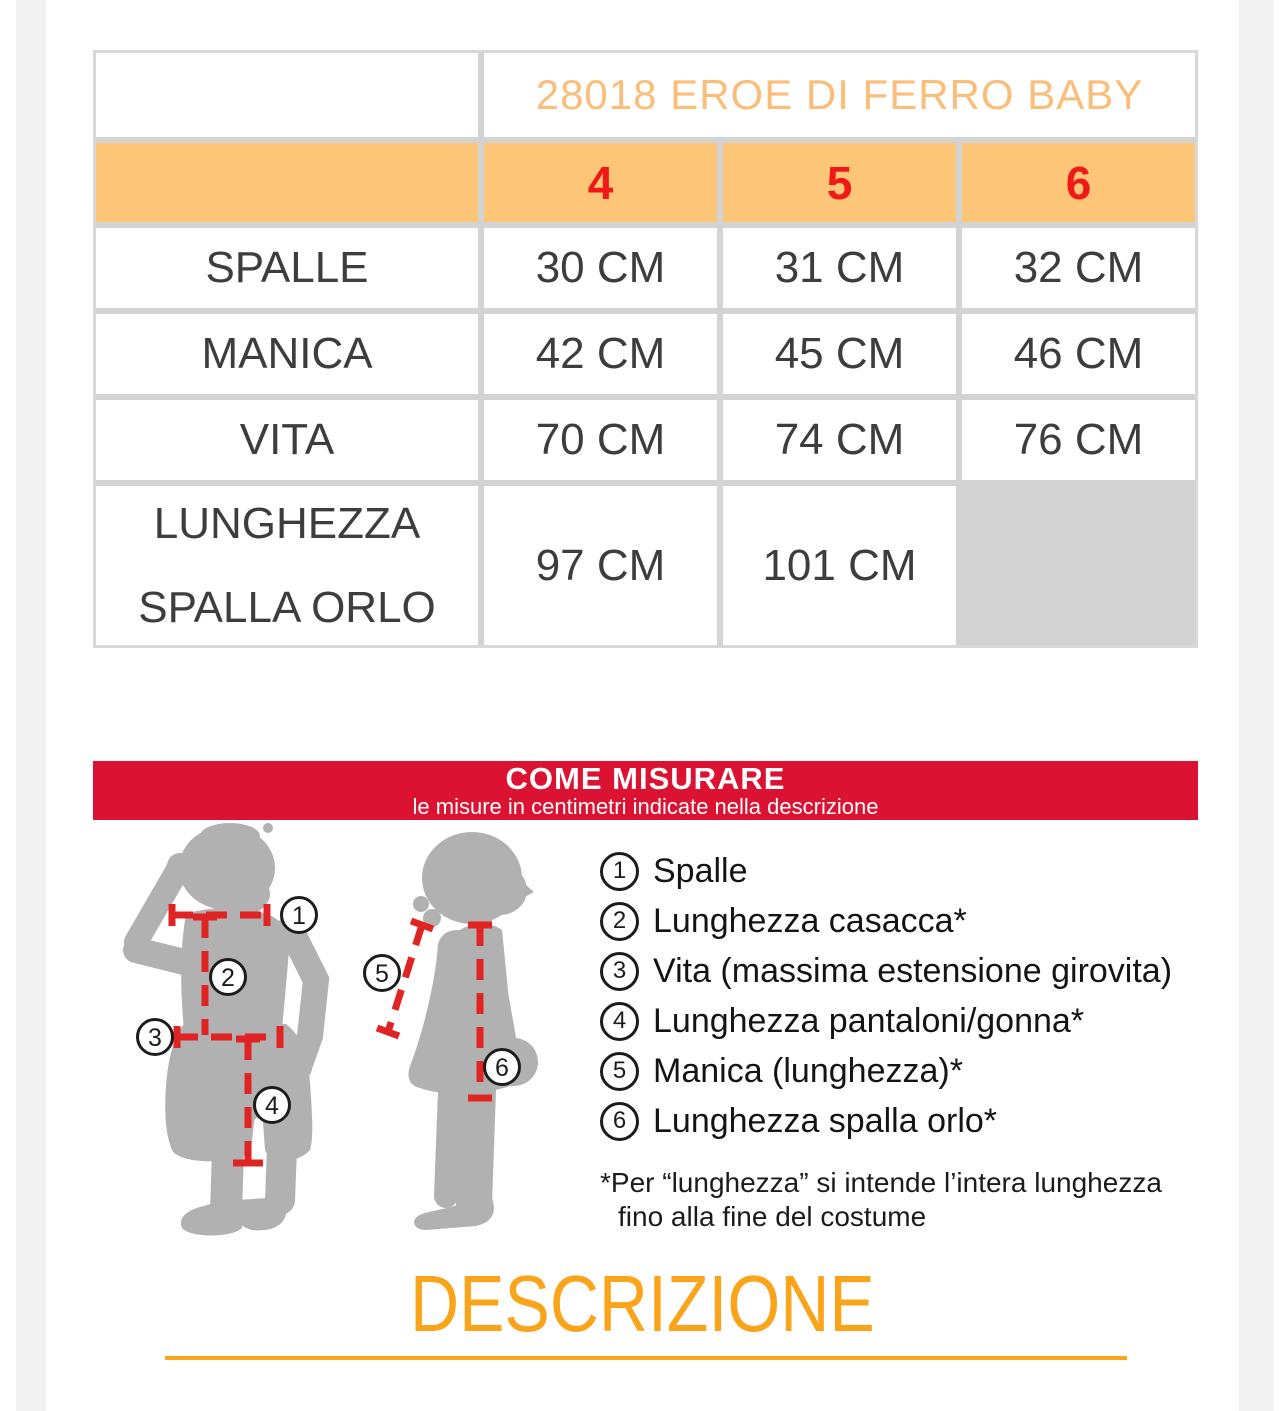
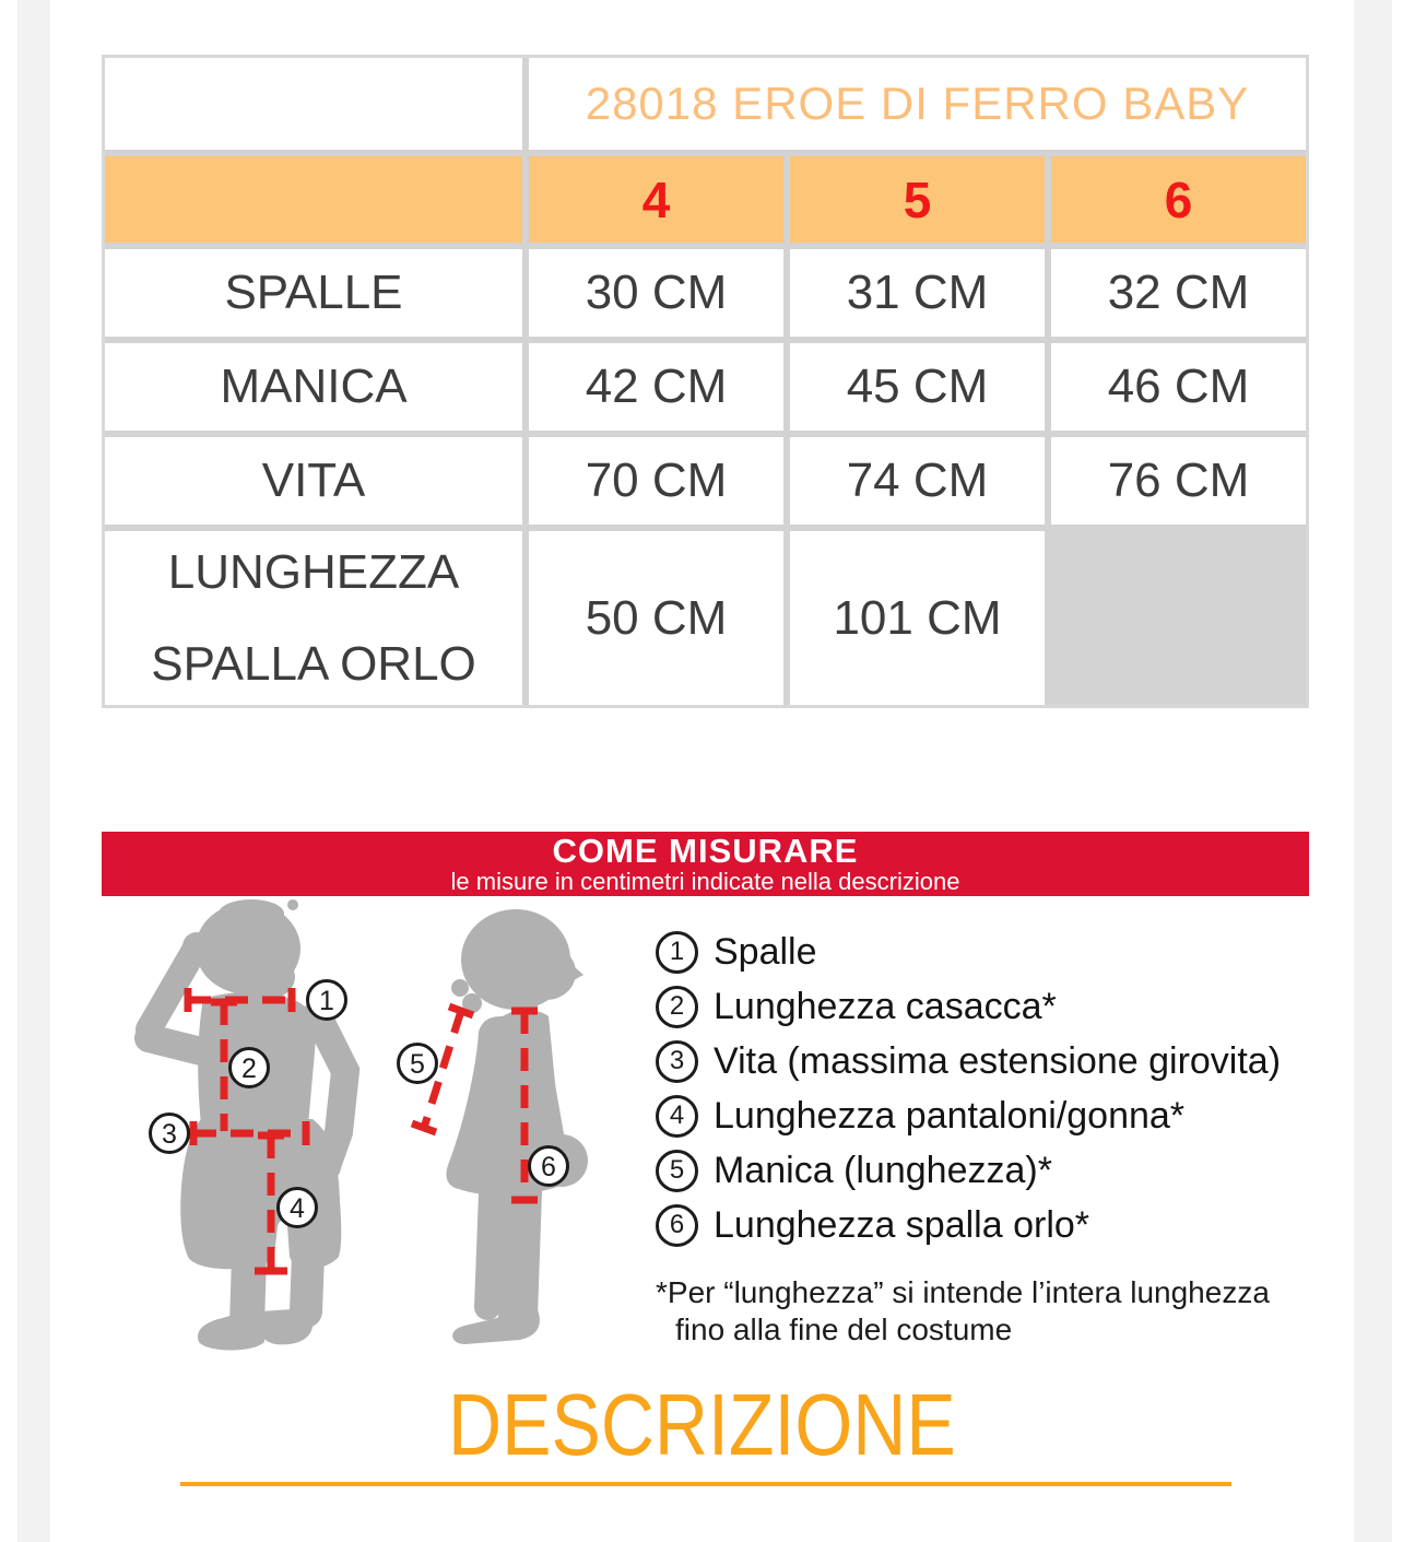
  28018 EROE DI FERRO BABY
  4
  5
  6
  SPALLE
  30 CM
  31 CM
  32 CM
  MANICA
  42 CM
  45 CM
  46 CM
  VITA
  70 CM
  74 CM
  76 CM
  LUNGHEZZA
  SPALLA ORLO
- 97 CM
+ 50 CM
  101 CM
  COME MISURARE
  le misure in centimetri indicate nella descrizione
  1
  2
  3
  4
  5
  6
  1
  Spalle
  2
  Lunghezza casacca*
  3
  Vita (massima estensione girovita)
  4
  Lunghezza pantaloni/gonna*
  5
  Manica (lunghezza)*
  6
  Lunghezza spalla orlo*
  *Per “lunghezza” si intende l’intera lunghezza
  fino alla fine del costume
  DESCRIZIONE
